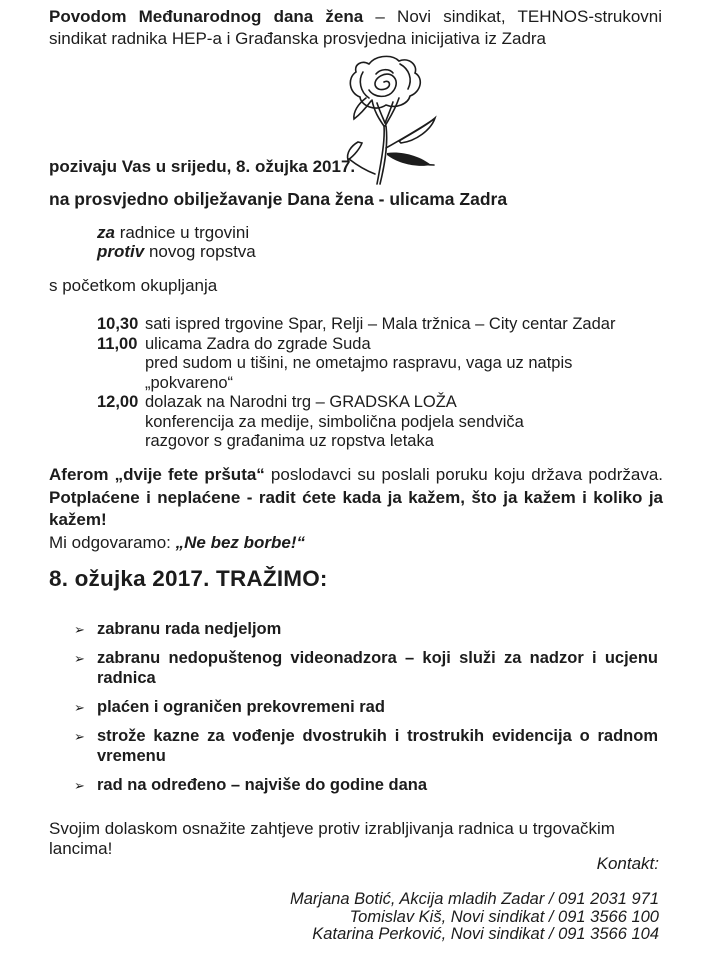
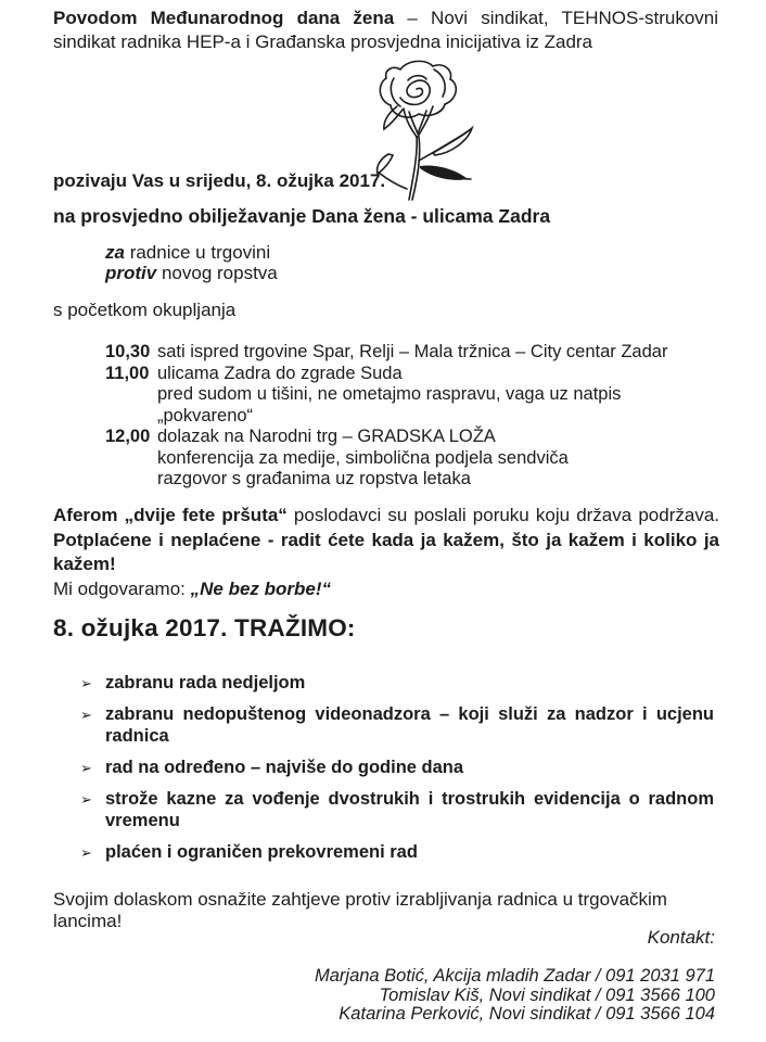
  Povodom Međunarodnog dana žena – Novi sindikat, TEHNOS-strukovni sindikat radnika HEP-a i Građanska prosvjedna inicijativa iz Zadra
  pozivaju Vas u srijedu, 8. ožujka 2017.
  na prosvjedno obilježavanje Dana žena - ulicama Zadra
  za radnice u trgovini
  protiv novog ropstva
  s početkom okupljanja
  10,30
  sati ispred trgovine Spar, Relji – Mala tržnica – City centar Zadar
  11,00
  ulicama Zadra do zgrade Suda
  pred sudom u tišini, ne ometajmo raspravu, vaga uz natpis „pokvareno“
  12,00
  dolazak na Narodni trg – GRADSKA LOŽA
  konferencija za medije, simbolična podjela sendviča
  razgovor s građanima uz ropstva letaka
  Aferom „dvije fete pršuta“ poslodavci su poslali poruku koju država podržava. Potplaćene i neplaćene - radit ćete kada ja kažem, što ja kažem i koliko ja kažem!
  Mi odgovaramo: „Ne bez borbe!“
  8. ožujka 2017. TRAŽIMO:
  ➢
  zabranu rada nedjeljom
  ➢
  zabranu nedopuštenog videonadzora – koji služi za nadzor i ucjenu radnica
  ➢
- plaćen i ograničen prekovremeni rad
+ rad na određeno – najviše do godine dana
  ➢
  strože kazne za vođenje dvostrukih i trostrukih evidencija o radnom vremenu
  ➢
- rad na određeno – najviše do godine dana
+ plaćen i ograničen prekovremeni rad
  Svojim dolaskom osnažite zahtjeve protiv izrabljivanja radnica u trgovačkim lancima!
  Kontakt:
  Marjana Botić, Akcija mladih Zadar / 091 2031 971
  Tomislav Kiš, Novi sindikat / 091 3566 100
  Katarina Perković, Novi sindikat / 091 3566 104
